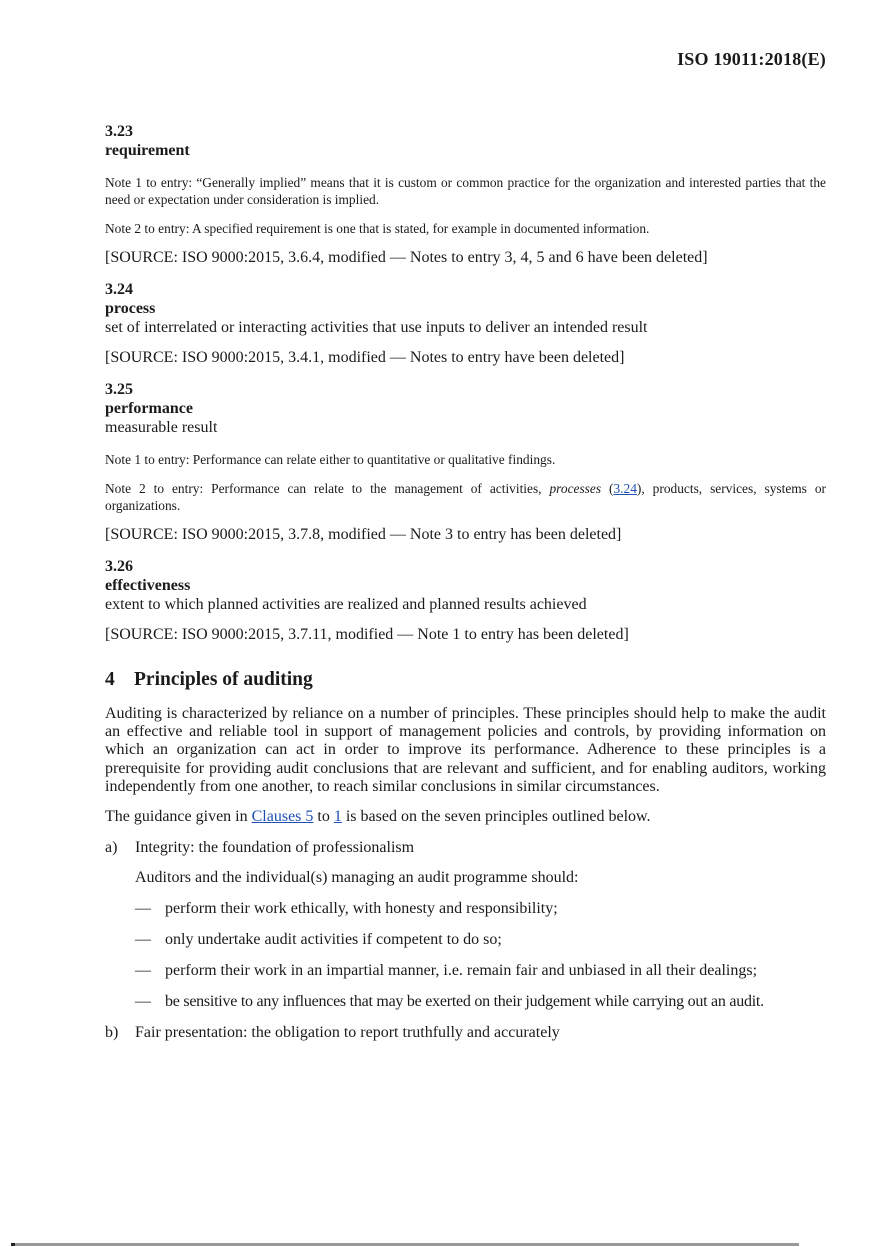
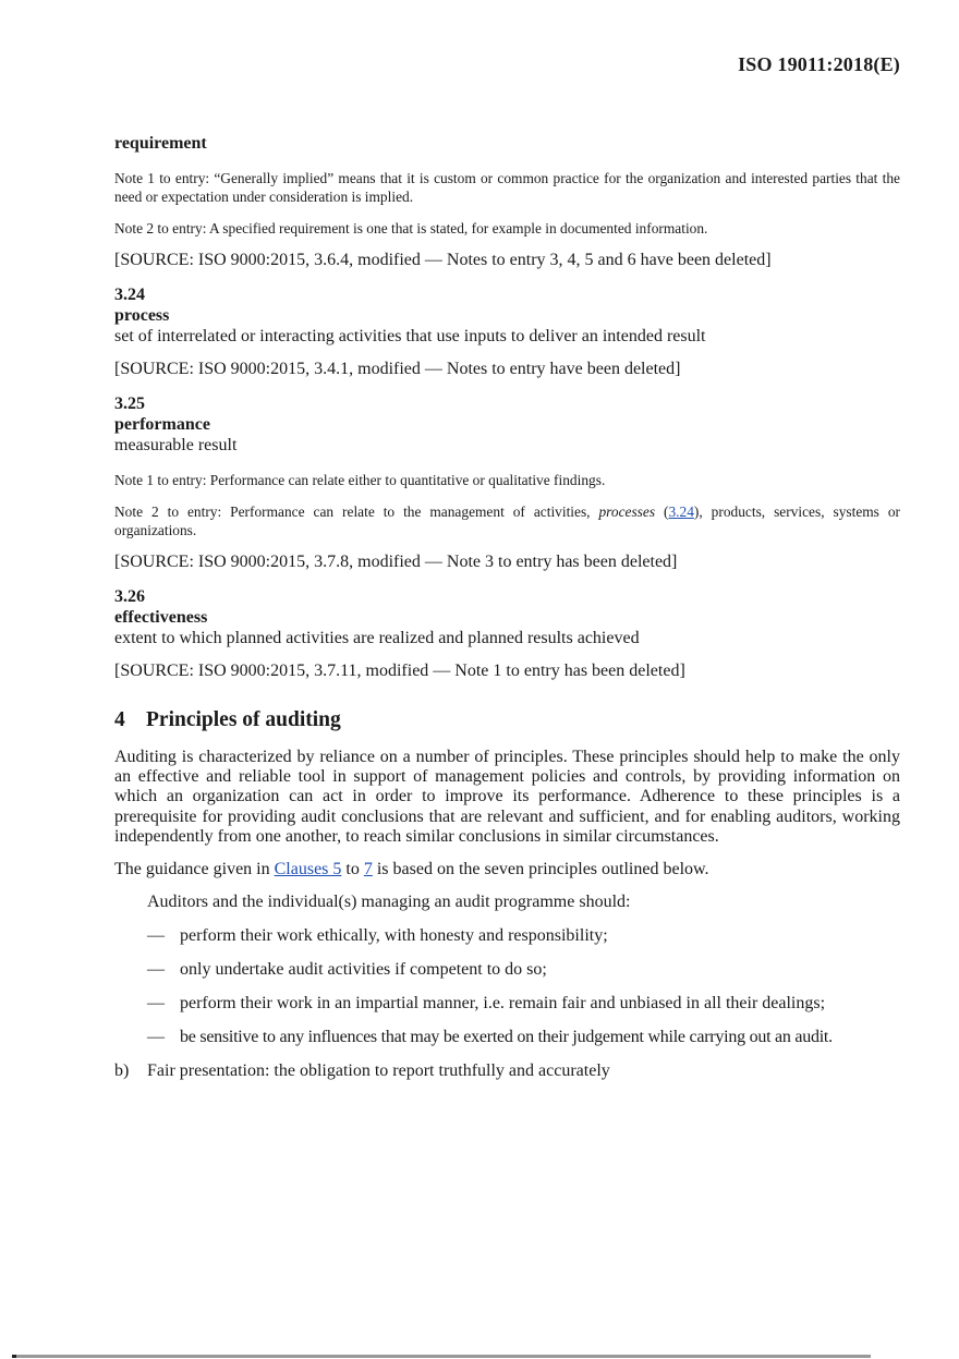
  ISO 19011:2018(E)
- 3.23
  requirement
  Note 1 to entry: “Generally implied” means that it is custom or common practice for the organization and interested parties that the need or expectation under consideration is implied.
  Note 2 to entry: A specified requirement is one that is stated, for example in documented information.
  [SOURCE: ISO 9000:2015, 3.6.4, modified — Notes to entry 3, 4, 5 and 6 have been deleted]
  3.24
  process
  set of interrelated or interacting activities that use inputs to deliver an intended result
  [SOURCE: ISO 9000:2015, 3.4.1, modified — Notes to entry have been deleted]
  3.25
  performance
  measurable result
  Note 1 to entry: Performance can relate either to quantitative or qualitative findings.
  Note 2 to entry: Performance can relate to the management of activities, processes (3.24), products, services, systems or organizations.
  [SOURCE: ISO 9000:2015, 3.7.8, modified — Note 3 to entry has been deleted]
  3.26
  effectiveness
  extent to which planned activities are realized and planned results achieved
  [SOURCE: ISO 9000:2015, 3.7.11, modified — Note 1 to entry has been deleted]
  4 Principles of auditing
- Auditing is characterized by reliance on a number of principles. These principles should help to make the audit an effective and reliable tool in support of management policies and controls, by providing information on which an organization can act in order to improve its performance. Adherence to these principles is a prerequisite for providing audit conclusions that are relevant and sufficient, and for enabling auditors, working independently from one another, to reach similar conclusions in similar circumstances.
+ Auditing is characterized by reliance on a number of principles. These principles should help to make the only an effective and reliable tool in support of management policies and controls, by providing information on which an organization can act in order to improve its performance. Adherence to these principles is a prerequisite for providing audit conclusions that are relevant and sufficient, and for enabling auditors, working independently from one another, to reach similar conclusions in similar circumstances.
- The guidance given in Clauses 5 to 1 is based on the seven principles outlined below.
+ The guidance given in Clauses 5 to 7 is based on the seven principles outlined below.
- a)
- Integrity: the foundation of professionalism
  Auditors and the individual(s) managing an audit programme should:
  —
  perform their work ethically, with honesty and responsibility;
  —
  only undertake audit activities if competent to do so;
  —
  perform their work in an impartial manner, i.e. remain fair and unbiased in all their dealings;
  —
  be sensitive to any influences that may be exerted on their judgement while carrying out an audit.
  b)
  Fair presentation: the obligation to report truthfully and accurately
